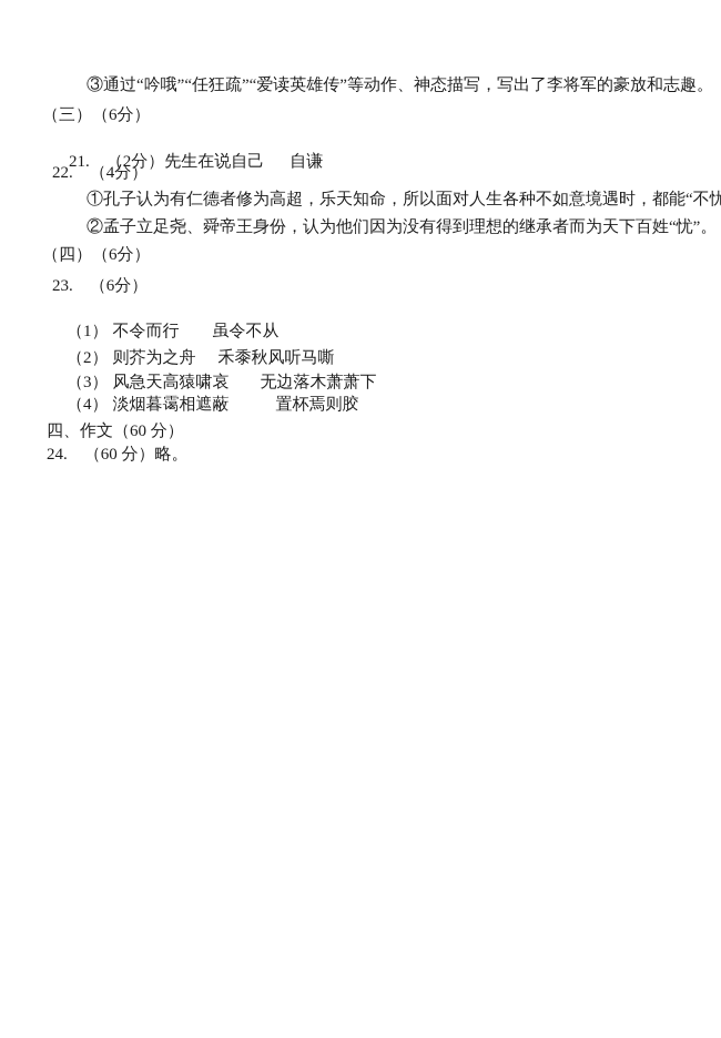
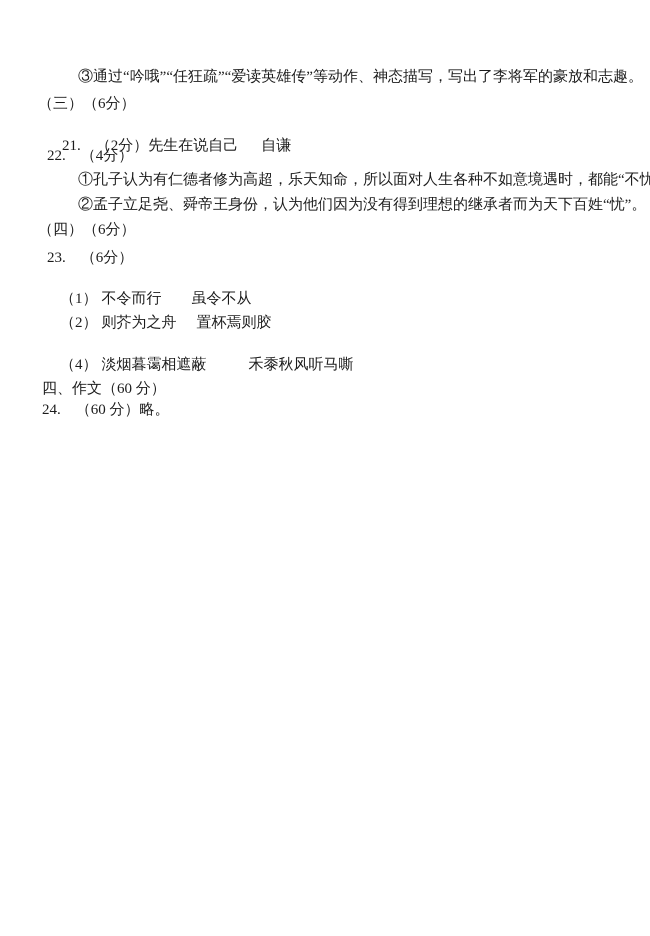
  ③通过“吟哦”“任狂疏”“爱读英雄传”等动作、神态描写，写出了李将军的豪放和志趣。
  （三）（6分）
  21. （2分）先生在说自己 自谦
  22. （4分）
  ①孔子认为有仁德者修为高超，乐天知命，所以面对人生各种不如意境遇时，都能“不忧
  ②孟子立足尧、舜帝王身份，认为他们因为没有得到理想的继承者而为天下百姓“忧”。
  （四）（6分）
  23. （6分）
  （1） 不令而行 虽令不从
- （2） 则芥为之舟 禾黍秋风听马嘶
+ （2） 则芥为之舟 置杯焉则胶
- （3） 风急天高猿啸哀 无边落木萧萧下
- （4） 淡烟暮霭相遮蔽 置杯焉则胶
+ （4） 淡烟暮霭相遮蔽 禾黍秋风听马嘶
  四、作文（60 分）
  24. （60 分）略。
